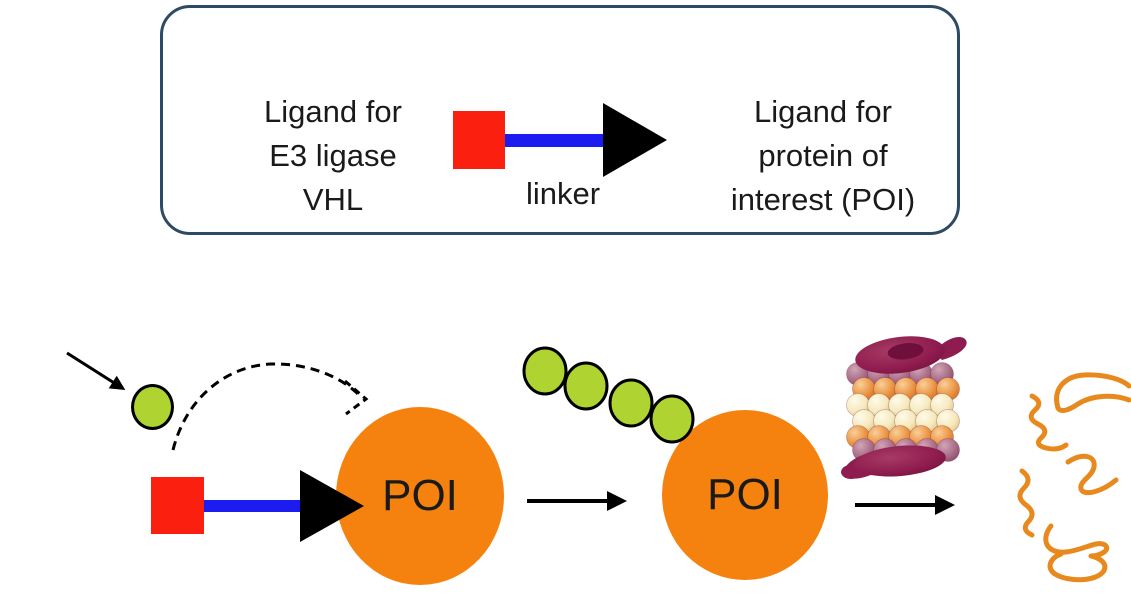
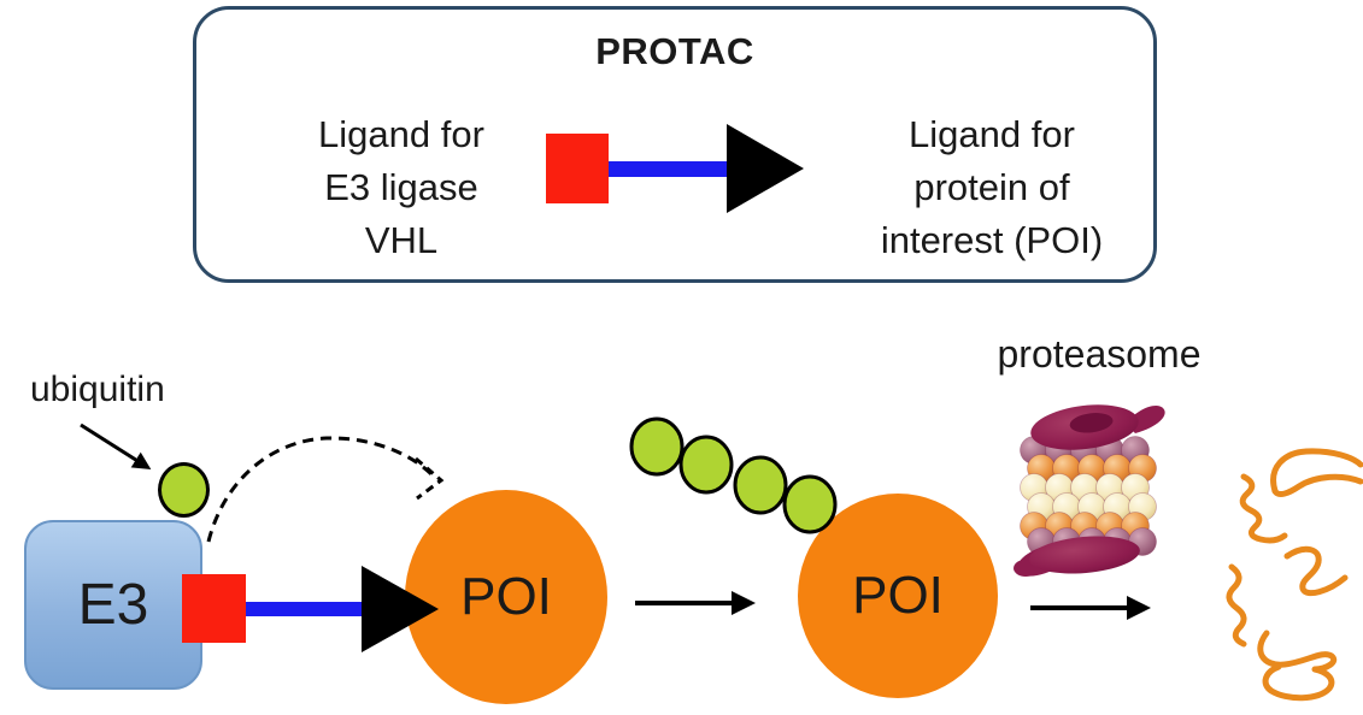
+ PROTAC
  Ligand for
  E3 ligase
  VHL
- linker
  Ligand for
  protein of
  interest (POI)
+ ubiquitin
+ E3
  POI
  POI
+ proteasome
